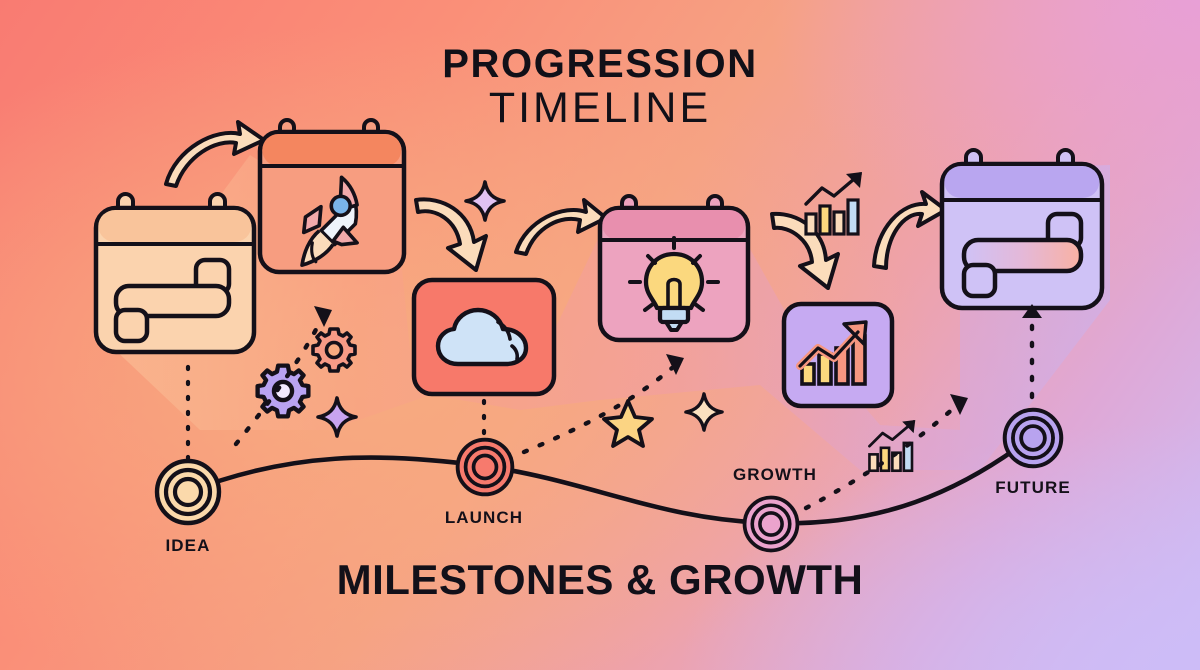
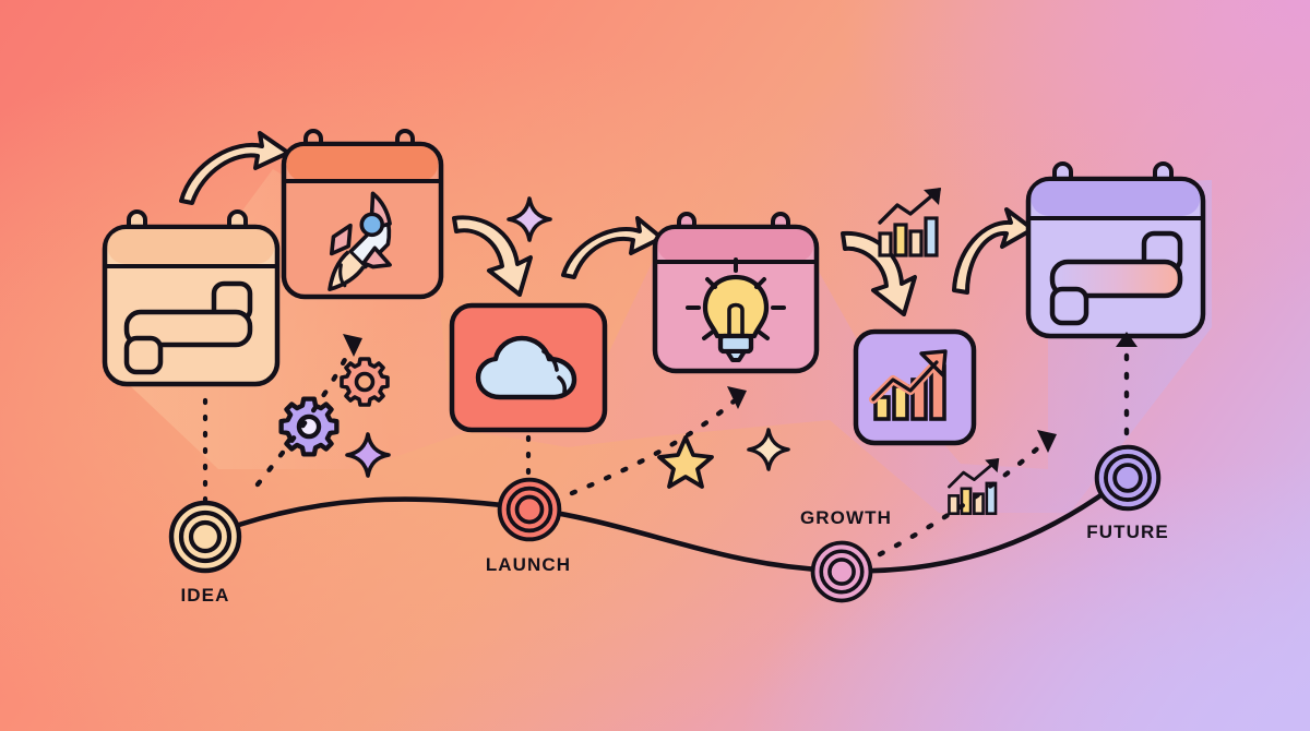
  IDEA
  LAUNCH
  GROWTH
  FUTURE
- PROGRESSION
- TIMELINE
- MILESTONES & GROWTH
